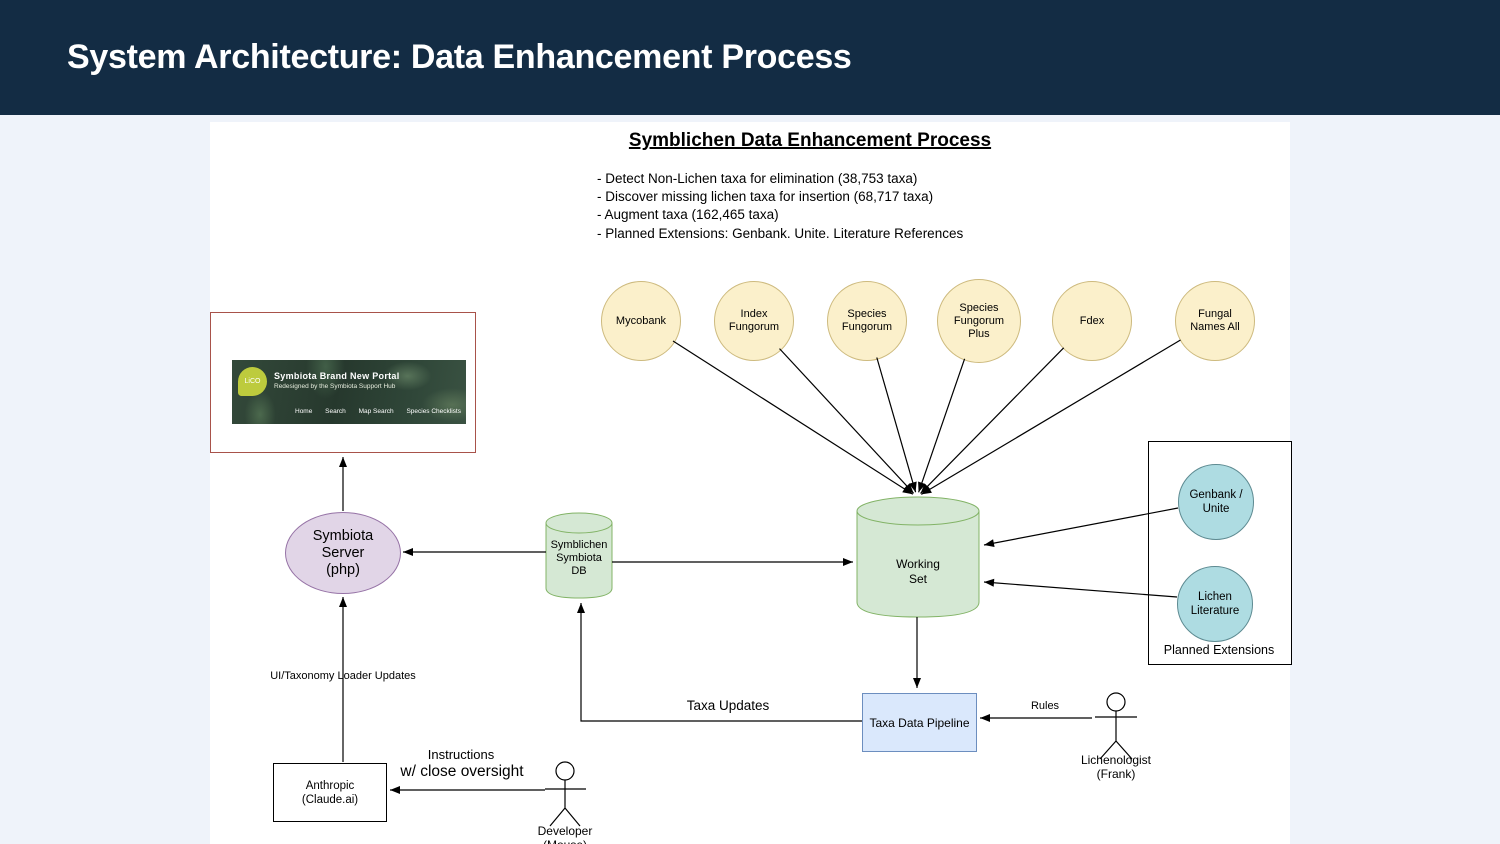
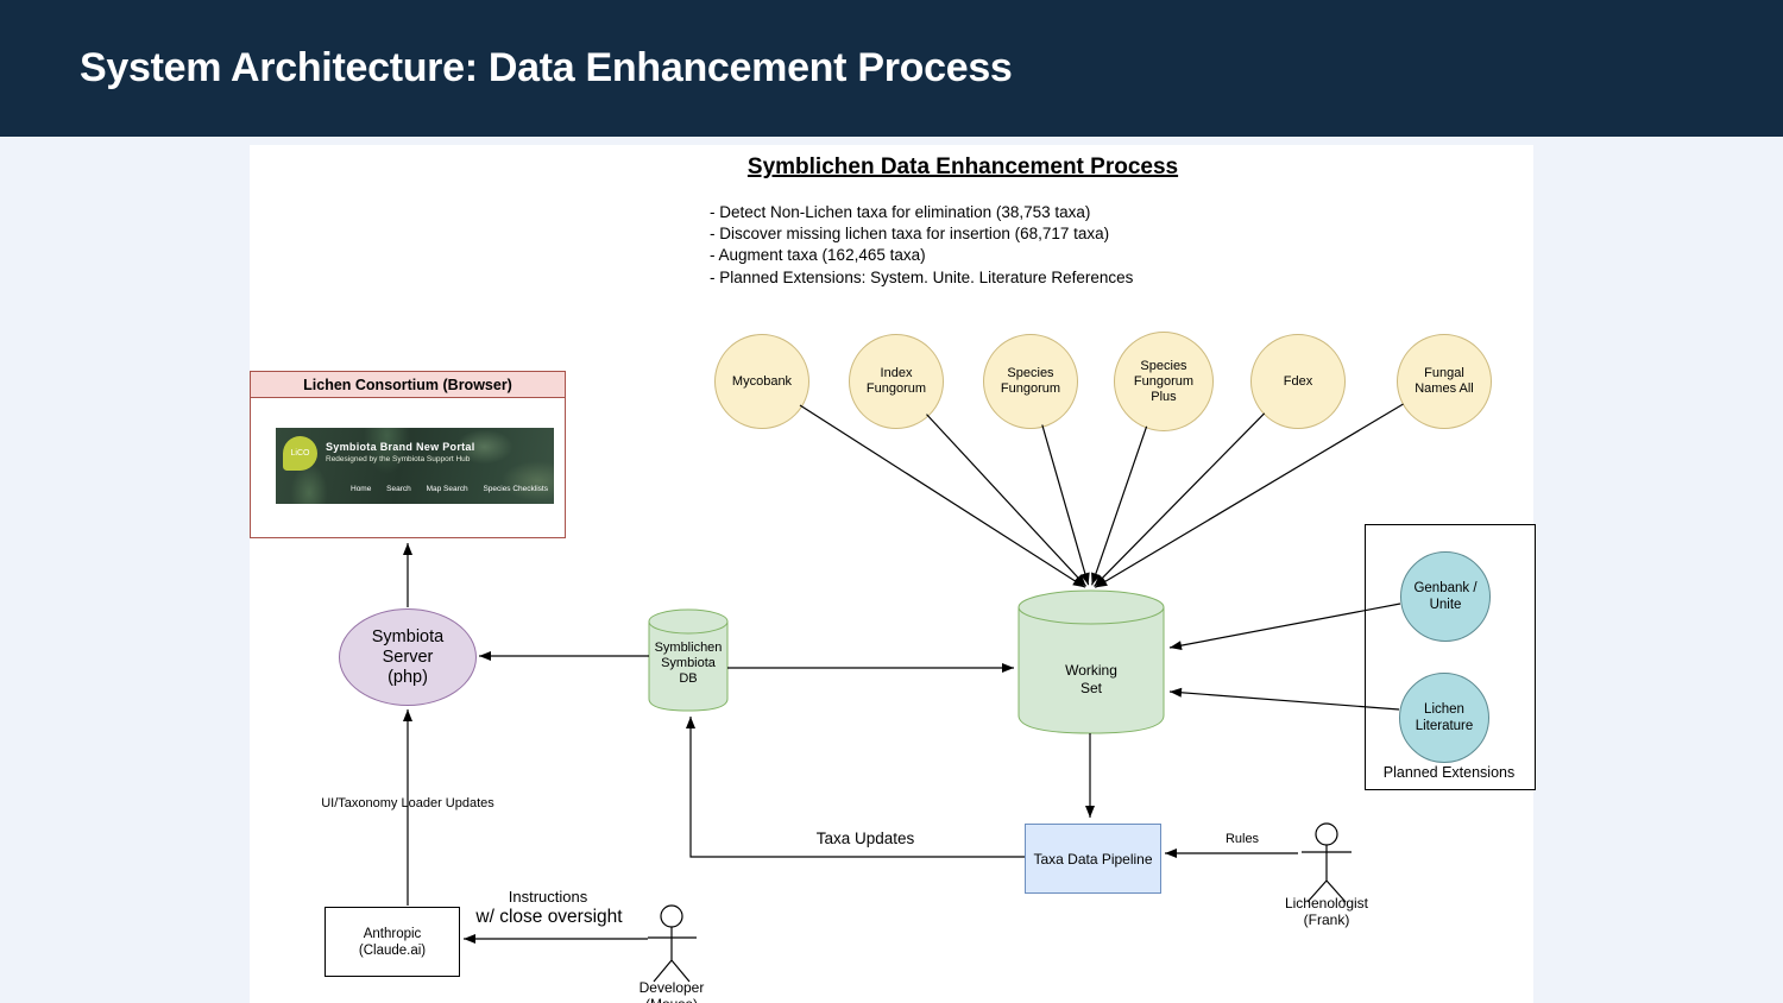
  System Architecture: Data Enhancement Process
  Symblichen Data Enhancement Process
  - Detect Non-Lichen taxa for elimination (38,753 taxa)
  - Discover missing lichen taxa for insertion (68,717 taxa)
  - Augment taxa (162,465 taxa)
- - Planned Extensions: Genbank. Unite. Literature References
+ - Planned Extensions: System. Unite. Literature References
  Mycobank
  Index
  Fungorum
  Species
  Fungorum
  Species
  Fungorum
  Plus
  Fdex
  Fungal
  Names All
+ Lichen Consortium (Browser)
  Symbiota Brand New Portal
  Symbiota
  Server
  (php)
  Symblichen
  Symbiota
  DB
  Working
  Set
  Genbank /
  Unite
  Lichen
  Literature
  Planned Extensions
  Taxa Data Pipeline
  Anthropic
  (Claude.ai)
  Taxa Updates
  Rules
  UI/Taxonomy Loader Updates
  Instructions
  w/ close oversight
  Lichenologist
  (Frank)
  Developer
